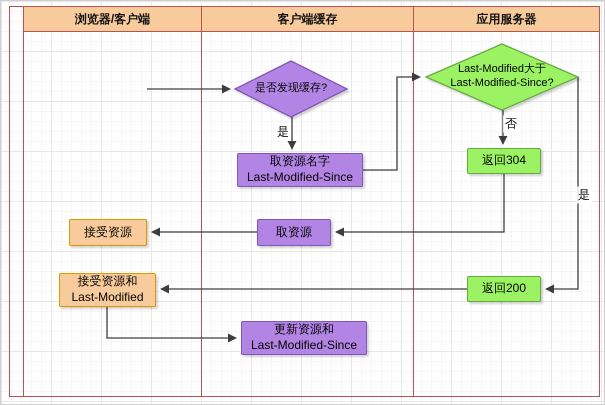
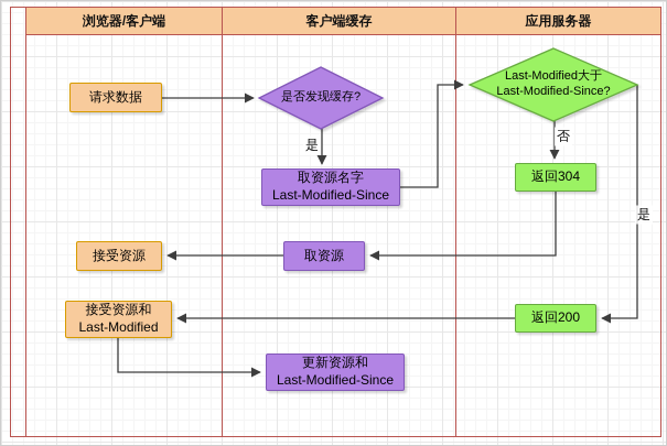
  浏览器/客户端
  客户端缓存
  应用服务器
+ 请求数据
  接受资源
  接受资源和
  Last-Modified
  取资源名字
  Last-Modified-Since
  取资源
  更新资源和
  Last-Modified-Since
  返回304
  返回200
  是否发现缓存?
  Last-Modified大于
  Last-Modified-Since?
  是
  否
  是
